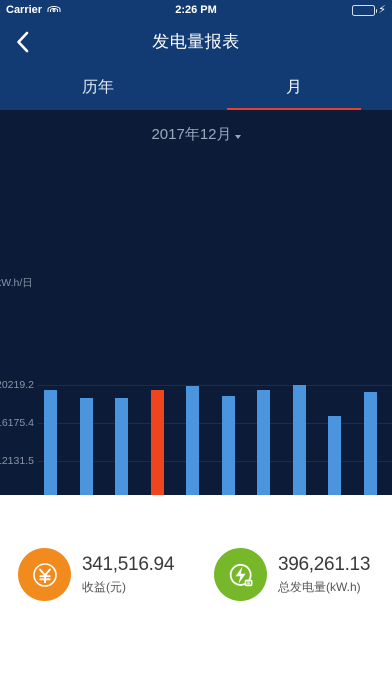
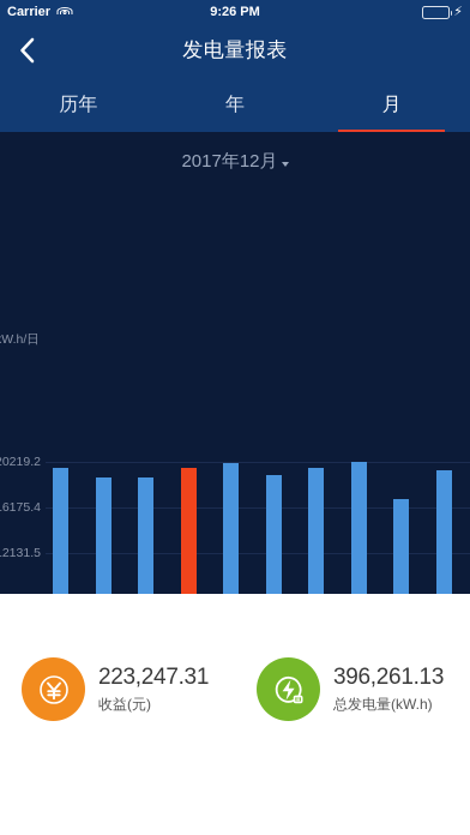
  Carrier
- 2:26 PM
+ 9:26 PM
  ⚡
  发电量报表
  历年
+ 年
  月
  2017年12月
  W.h/日
  0219.2
  6175.4
  2131.5
- 341,516.94
+ 223,247.31
  收益(元)
  396,261.13
  总发电量(kW.h)
